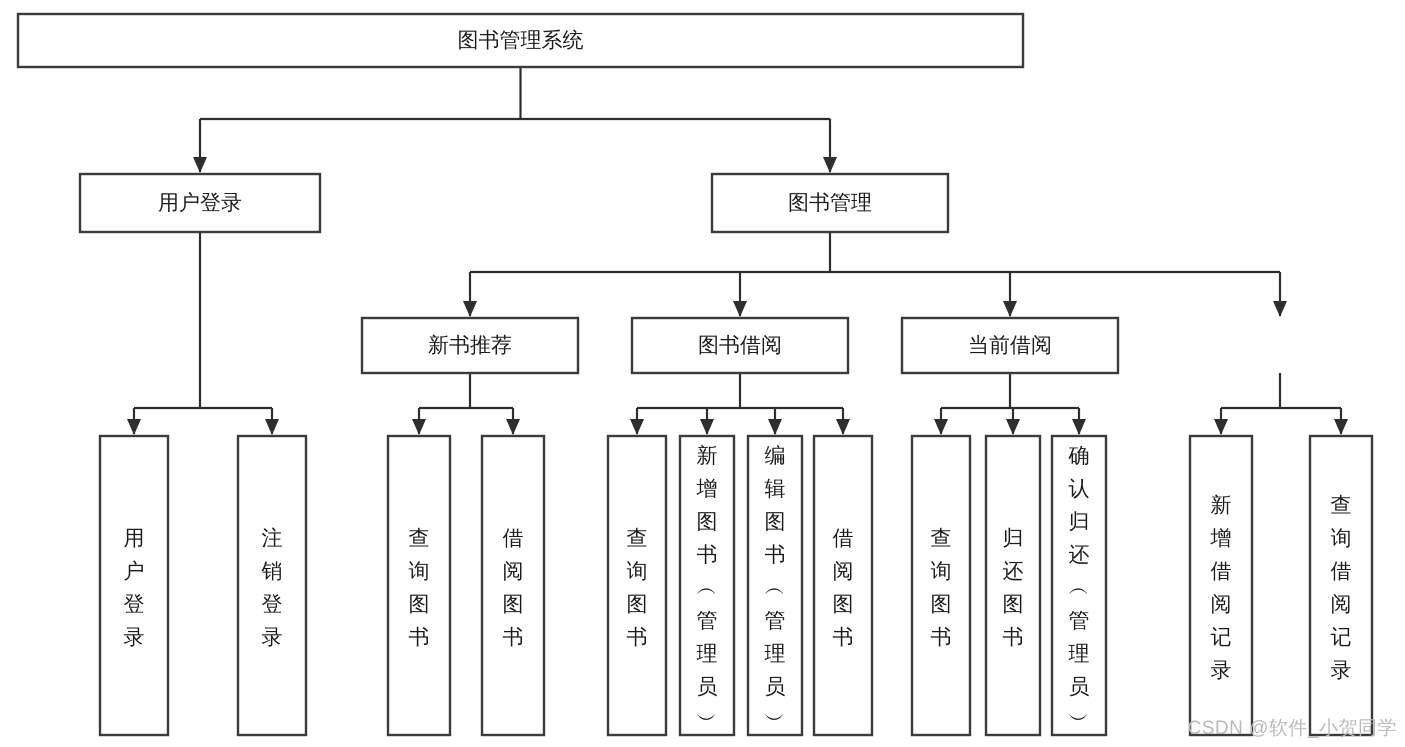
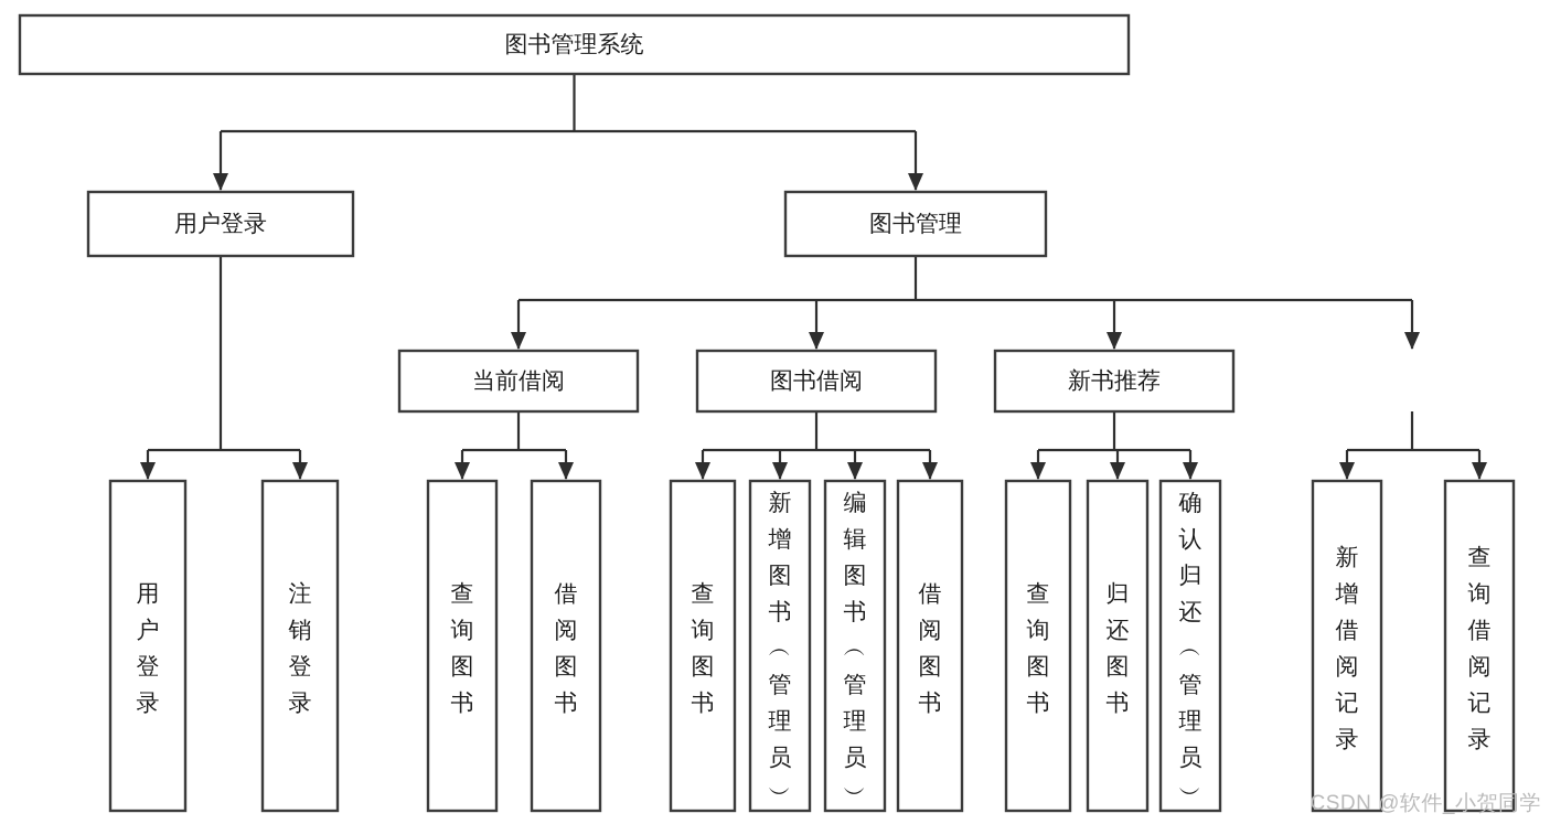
  图书管理系统
  用户登录
  图书管理
- 新书推荐
+ 当前借阅
  图书借阅
- 当前借阅
+ 新书推荐
  用户登录
  注销登录
  查询图书
  借阅图书
  查询图书
  新增图书 ︵ 管理员 ︶
  编辑图书 ︵ 管理员 ︶
  借阅图书
  查询图书
  归还图书
  确认归还 ︵ 管理员 ︶
  新增借阅记录
  查询借阅记录
  CSDN @软件_小贺同学
